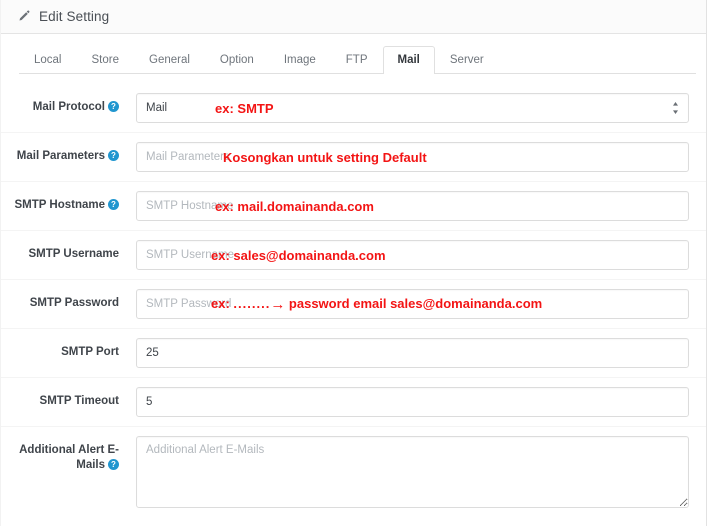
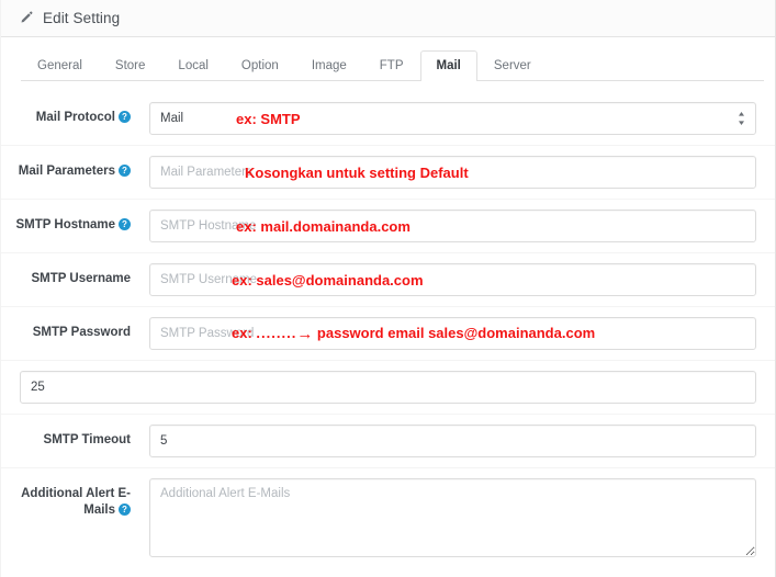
  Edit Setting
- Local
+ General
  Store
- General
+ Local
  Option
  Image
  FTP
  Mail
  Server
  Mail Protocol ?
  Mail
  ex: SMTP
  Mail Parameters ?
  Mail Parameters
  Kosongkan untuk setting Default
  SMTP Hostname ?
  SMTP Hostname
  ex: mail.domainanda.com
  SMTP Username
  SMTP Username
  ex: sales@domainanda.com
  SMTP Password
  SMTP Password
  ex: ........→ password email sales@domainanda.com
- SMTP Port
  25
  SMTP Timeout
  5
  Additional Alert E-Mails ?
  Additional Alert E-Mails
